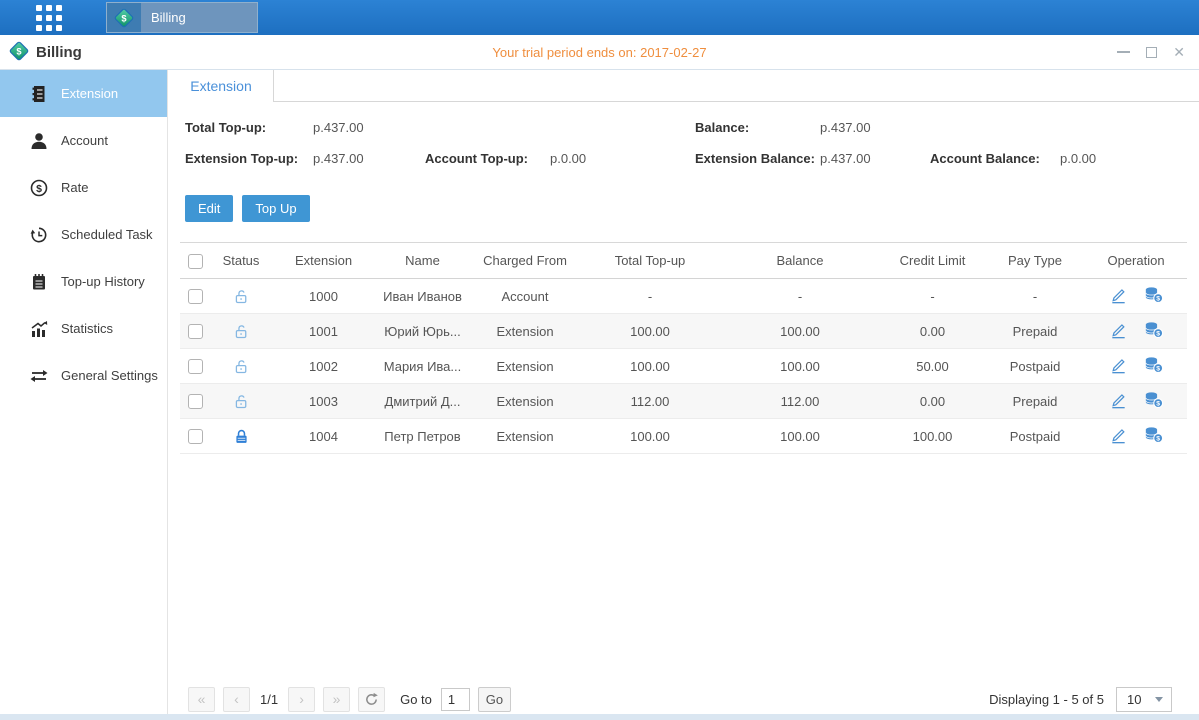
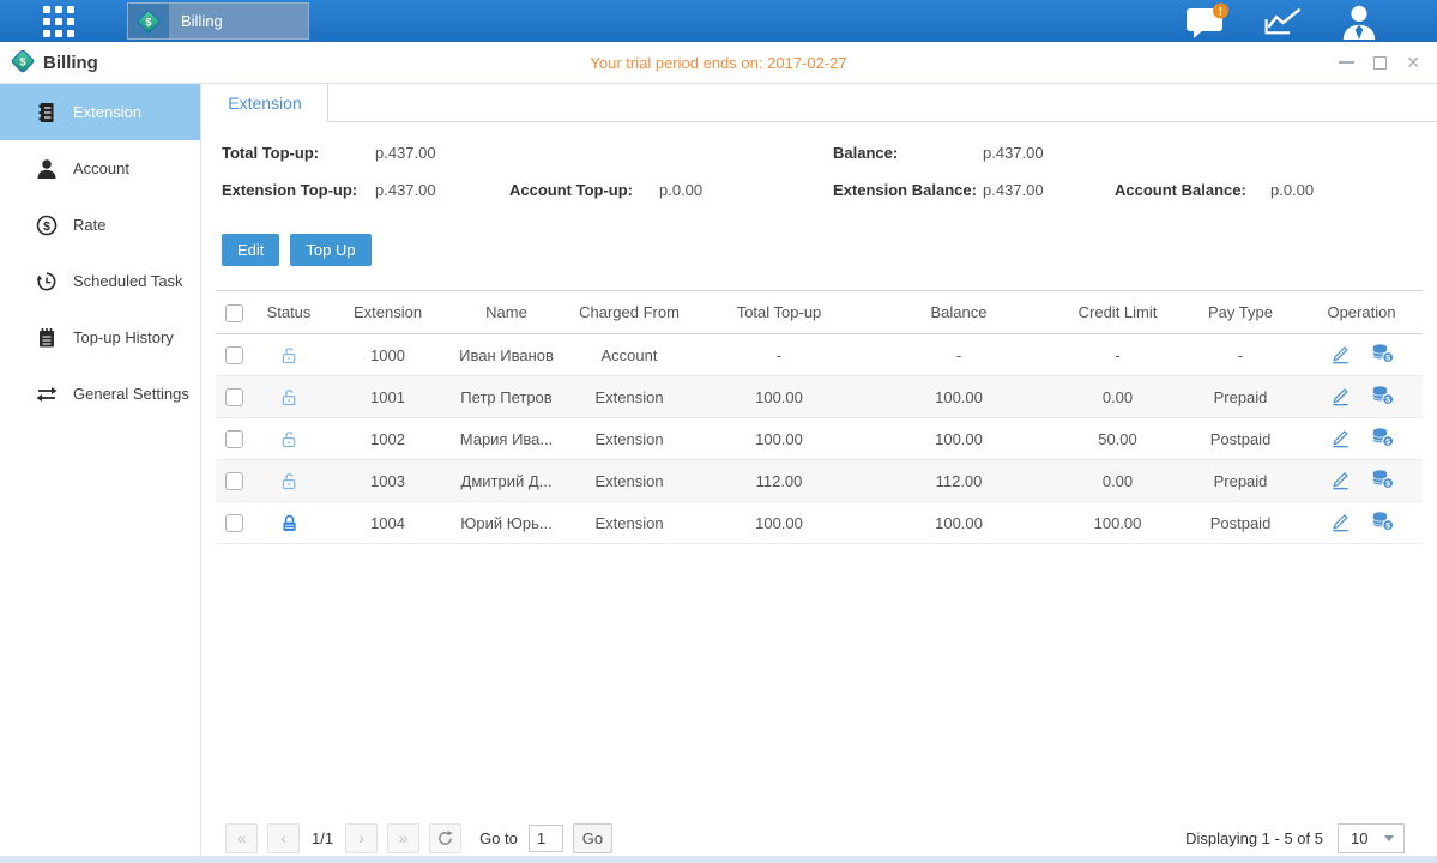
  $
  Billing
+ !
  $
  Billing
  Your trial period ends on: 2017-02-27
  ✕
  Extension
  Account
  $
  Rate
  Scheduled Task
  Top-up History
- Statistics
  General Settings
  Extension
  Total Top-up:
  p.437.00
  Balance:
  p.437.00
  Extension Top-up:
  p.437.00
  Account Top-up:
  p.0.00
  Extension Balance:
  p.437.00
  Account Balance:
  p.0.00
  Edit
  Top Up
  	Status	Extension	Name	Charged From	Total Top-up	Balance	Credit Limit	Pay Type	Operation
  		1000	Иван Иванов	Account	-	-	-	-
- 		1001	Юрий Юрь...	Extension	100.00	100.00	0.00	Prepaid
+ 		1001	Петр Петров	Extension	100.00	100.00	0.00	Prepaid
  		1002	Мария Ива...	Extension	100.00	100.00	50.00	Postpaid
  		1003	Дмитрий Д...	Extension	112.00	112.00	0.00	Prepaid
- 		1004	Петр Петров	Extension	100.00	100.00	100.00	Postpaid
+ 		1004	Юрий Юрь...	Extension	100.00	100.00	100.00	Postpaid
  «
  ‹
  1/1
  ›
  »
  Go to
  1
  Go
  Displaying 1 - 5 of 5
  10
